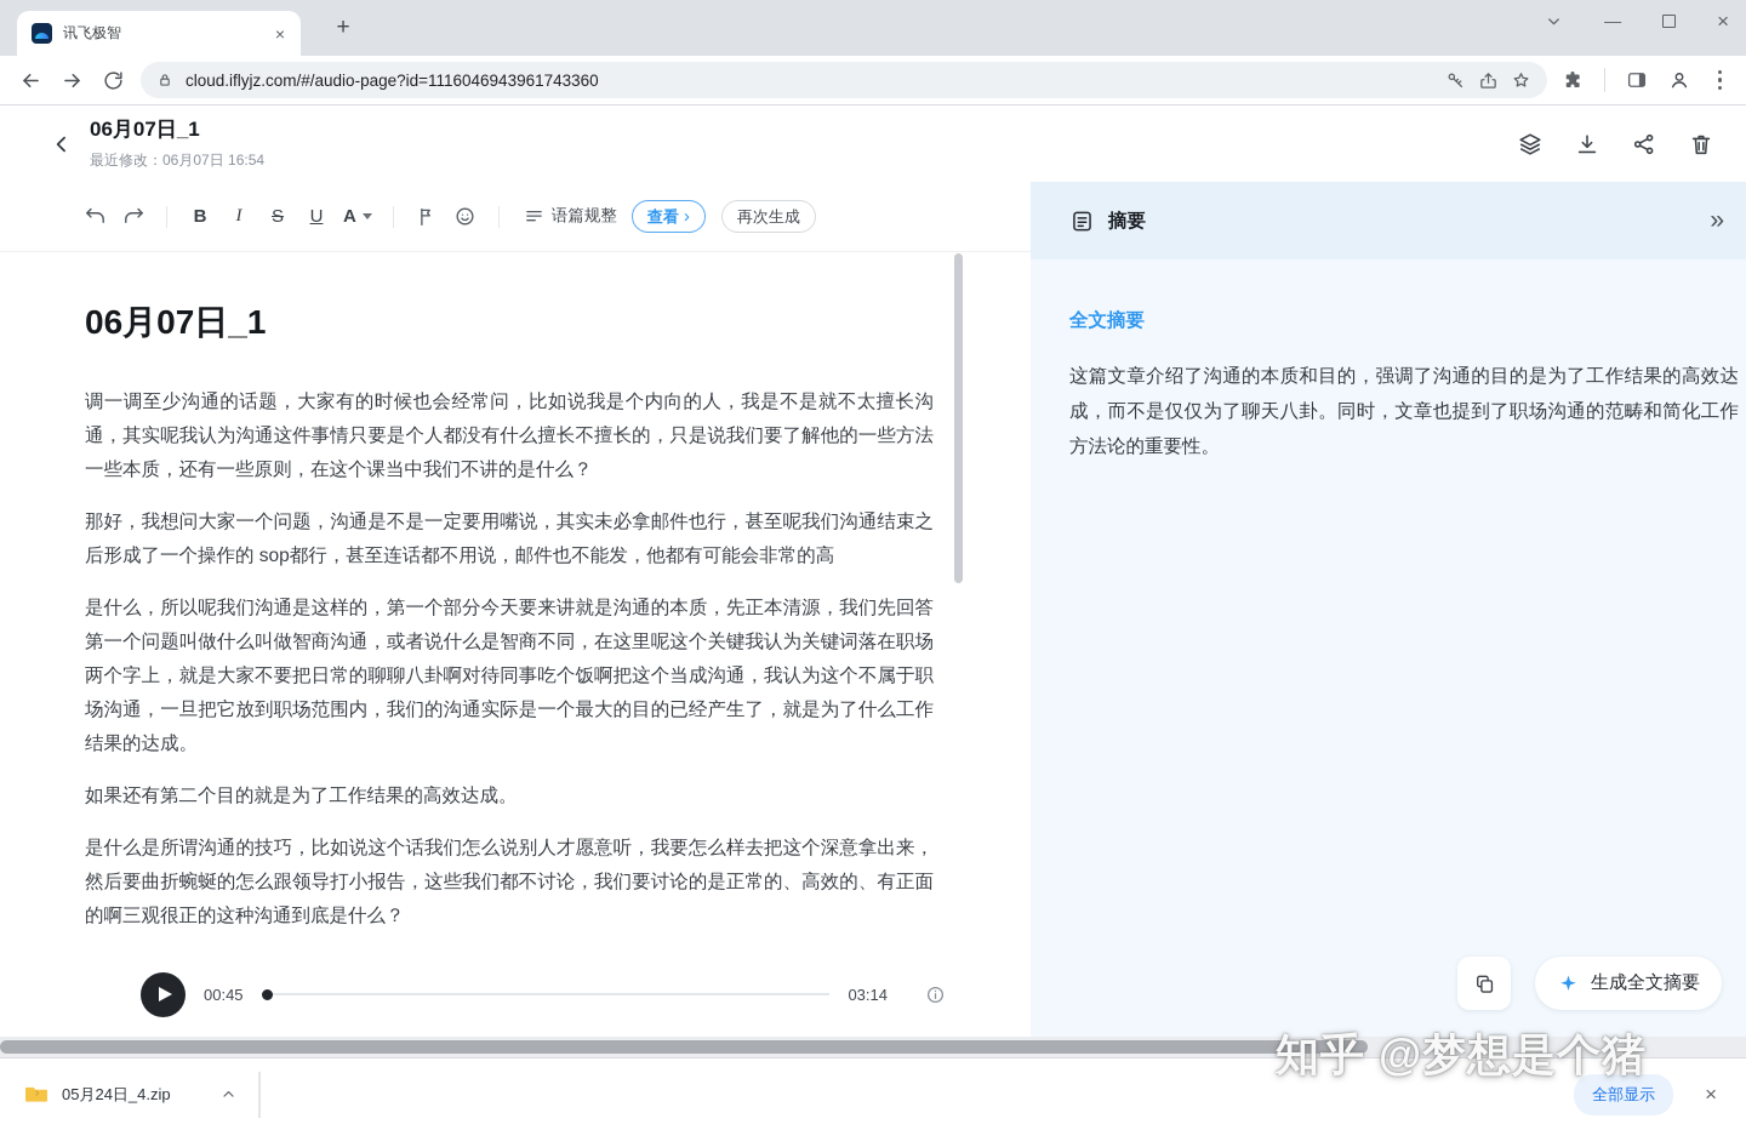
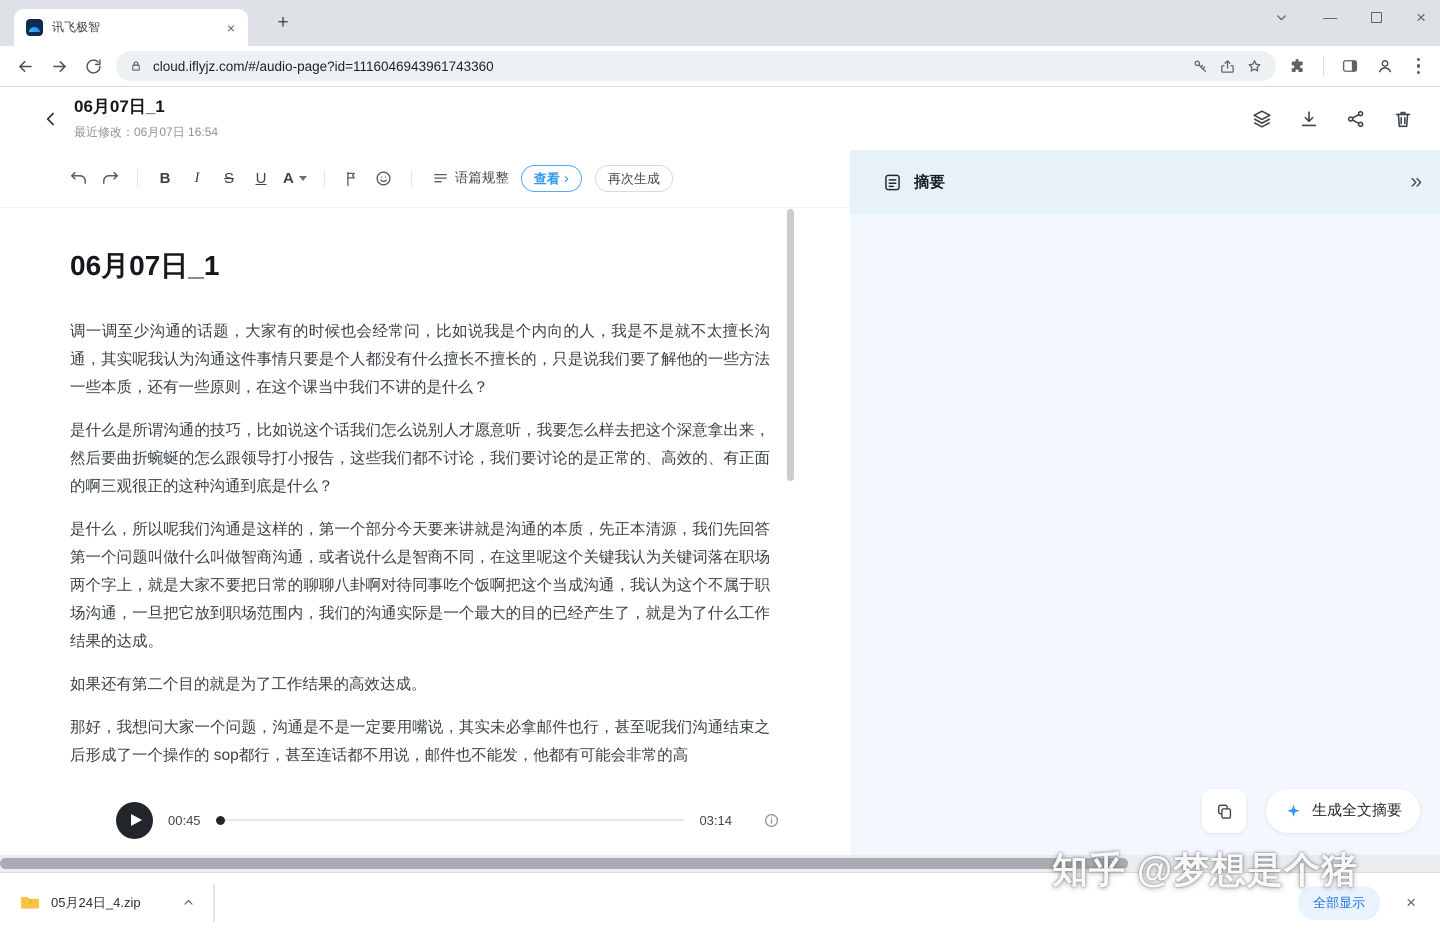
  讯飞极智
  ×
  +
  —
  ×
  cloud.iflyjz.com/#/audio-page?id=1116046943961743360
  06月07日_1
  最近修改：06月07日 16:54
  B
  I
  S
  U
  A
  语篇规整
  查看
  ›
  再次生成
  06月07日_1
  调一调至少沟通的话题，大家有的时候也会经常问，比如说我是个内向的人，我是不是就不太擅长沟通，其实呢我认为沟通这件事情只要是个人都没有什么擅长不擅长的，只是说我们要了解他的一些方法一些本质，还有一些原则，在这个课当中我们不讲的是什么？
- 那好，我想问大家一个问题，沟通是不是一定要用嘴说，其实未必拿邮件也行，甚至呢我们沟通结束之后形成了一个操作的 sop都行，甚至连话都不用说，邮件也不能发，他都有可能会非常的高
+ 是什么是所谓沟通的技巧，比如说这个话我们怎么说别人才愿意听，我要怎么样去把这个深意拿出来，然后要曲折蜿蜒的怎么跟领导打小报告，这些我们都不讨论，我们要讨论的是正常的、高效的、有正面的啊三观很正的这种沟通到底是什么？
  是什么，所以呢我们沟通是这样的，第一个部分今天要来讲就是沟通的本质，先正本清源，我们先回答第一个问题叫做什么叫做智商沟通，或者说什么是智商不同，在这里呢这个关键我认为关键词落在职场两个字上，就是大家不要把日常的聊聊八卦啊对待同事吃个饭啊把这个当成沟通，我认为这个不属于职场沟通，一旦把它放到职场范围内，我们的沟通实际是一个最大的目的已经产生了，就是为了什么工作结果的达成。
  如果还有第二个目的就是为了工作结果的高效达成。
- 是什么是所谓沟通的技巧，比如说这个话我们怎么说别人才愿意听，我要怎么样去把这个深意拿出来，然后要曲折蜿蜒的怎么跟领导打小报告，这些我们都不讨论，我们要讨论的是正常的、高效的、有正面的啊三观很正的这种沟通到底是什么？
+ 那好，我想问大家一个问题，沟通是不是一定要用嘴说，其实未必拿邮件也行，甚至呢我们沟通结束之后形成了一个操作的 sop都行，甚至连话都不用说，邮件也不能发，他都有可能会非常的高
  00:45
  03:14
  摘要
  »
- 全文摘要
- 这篇文章介绍了沟通的本质和目的，强调了沟通的目的是为了工作结果的高效达成，而不是仅仅为了聊天八卦。同时，文章也提到了职场沟通的范畴和简化工作方法论的重要性。
  生成全文摘要
  05月24日_4.zip
  全部显示
  ×
  知乎 @梦想是个猪
